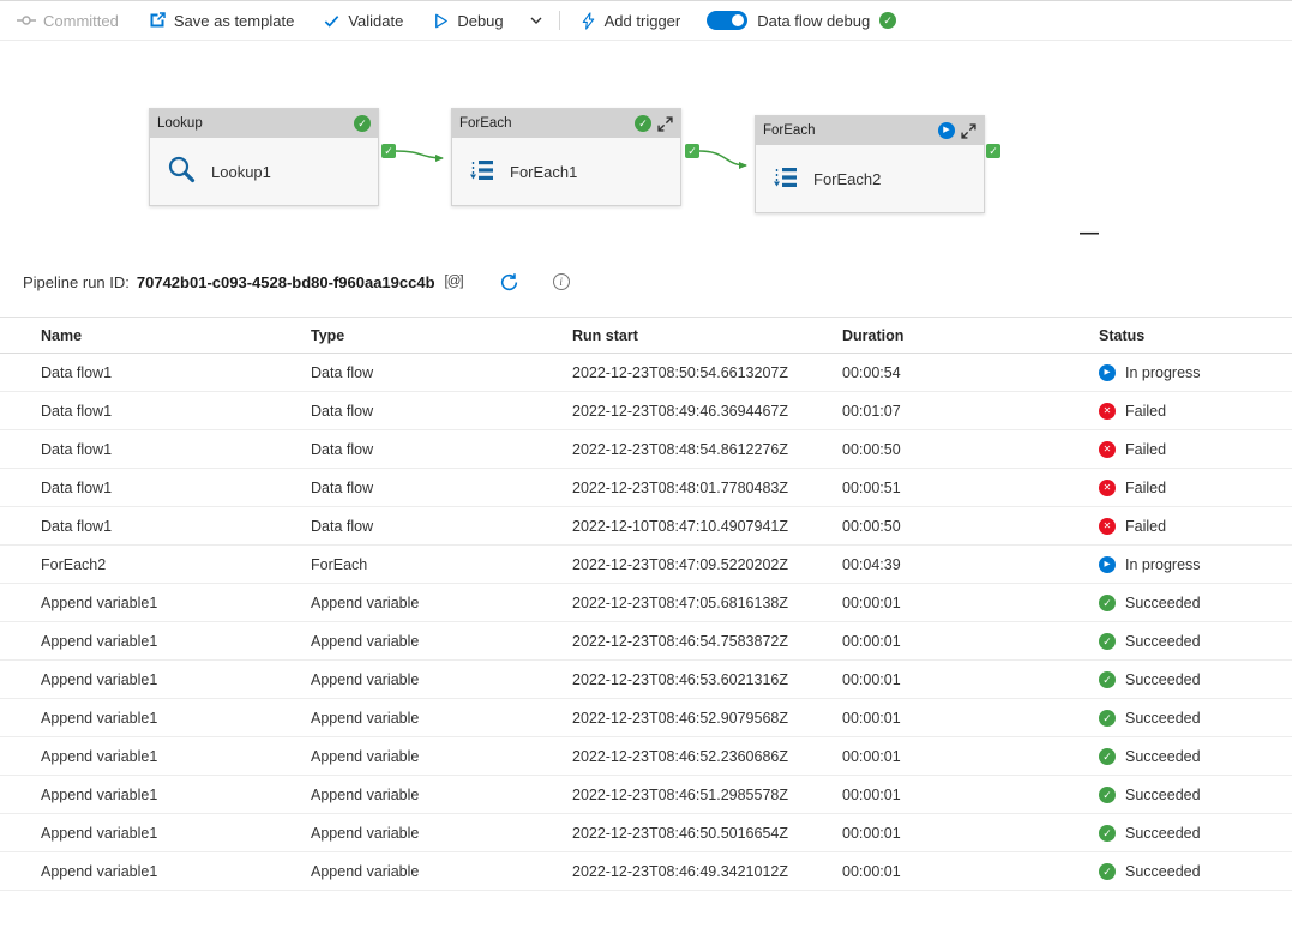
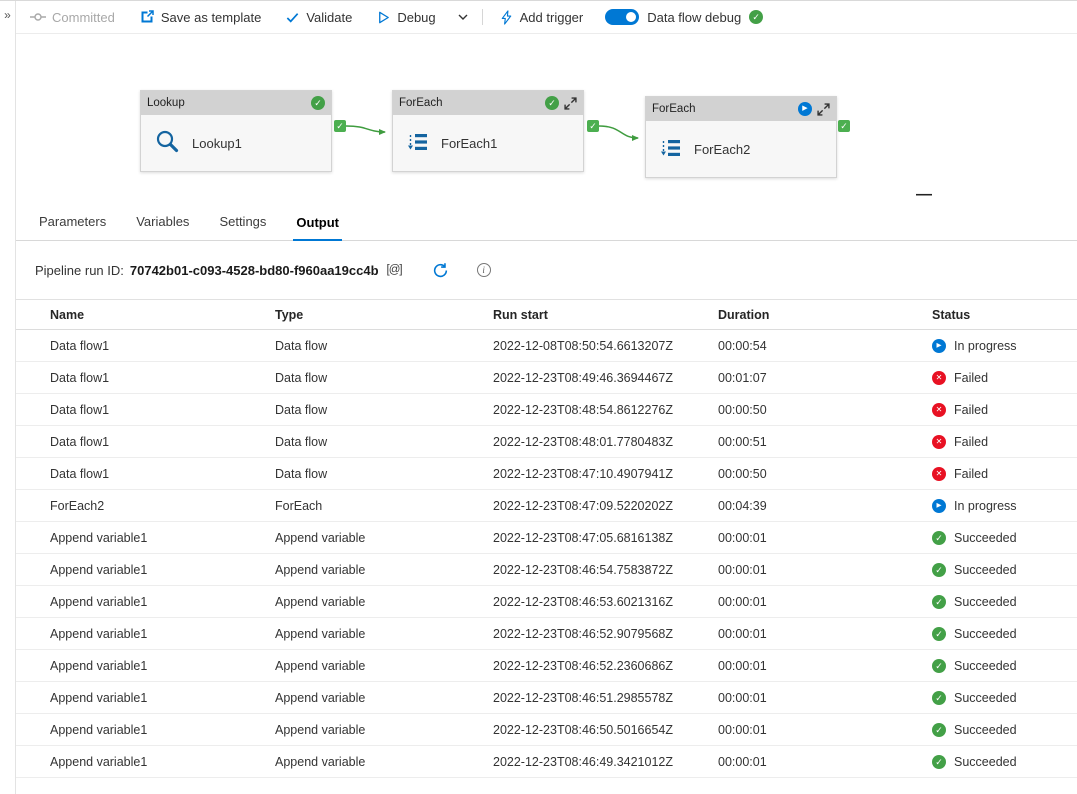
+ »
  Committed
  Save as template
  Validate
  Debug
  Add trigger
  Data flow debug
  ✓
  Lookup
  ✓
  Lookup1
  ForEach
  ✓
  ForEach1
  ForEach
  ForEach2
  ✓
  ✓
  ✓
  —
+ Parameters
+ Variables
+ Settings
+ Output
  Pipeline run ID:
  70742b01-c093-4528-bd80-f960aa19cc4b
  [@]
  i
  Name
  Type
  Run start
  Duration
  Status
  Data flow1
  Data flow
- 2022-12-23T08:50:54.6613207Z
+ 2022-12-08T08:50:54.6613207Z
  00:00:54
  In progress
  Data flow1
  Data flow
  2022-12-23T08:49:46.3694467Z
  00:01:07
  ✕
  Failed
  Data flow1
  Data flow
  2022-12-23T08:48:54.8612276Z
  00:00:50
  ✕
  Failed
  Data flow1
  Data flow
  2022-12-23T08:48:01.7780483Z
  00:00:51
  ✕
  Failed
  Data flow1
  Data flow
- 2022-12-10T08:47:10.4907941Z
+ 2022-12-23T08:47:10.4907941Z
  00:00:50
  ✕
  Failed
  ForEach2
  ForEach
  2022-12-23T08:47:09.5220202Z
  00:04:39
  In progress
  Append variable1
  Append variable
  2022-12-23T08:47:05.6816138Z
  00:00:01
  ✓
  Succeeded
  Append variable1
  Append variable
  2022-12-23T08:46:54.7583872Z
  00:00:01
  ✓
  Succeeded
  Append variable1
  Append variable
  2022-12-23T08:46:53.6021316Z
  00:00:01
  ✓
  Succeeded
  Append variable1
  Append variable
  2022-12-23T08:46:52.9079568Z
  00:00:01
  ✓
  Succeeded
  Append variable1
  Append variable
  2022-12-23T08:46:52.2360686Z
  00:00:01
  ✓
  Succeeded
  Append variable1
  Append variable
  2022-12-23T08:46:51.2985578Z
  00:00:01
  ✓
  Succeeded
  Append variable1
  Append variable
  2022-12-23T08:46:50.5016654Z
  00:00:01
  ✓
  Succeeded
  Append variable1
  Append variable
  2022-12-23T08:46:49.3421012Z
  00:00:01
  ✓
  Succeeded
